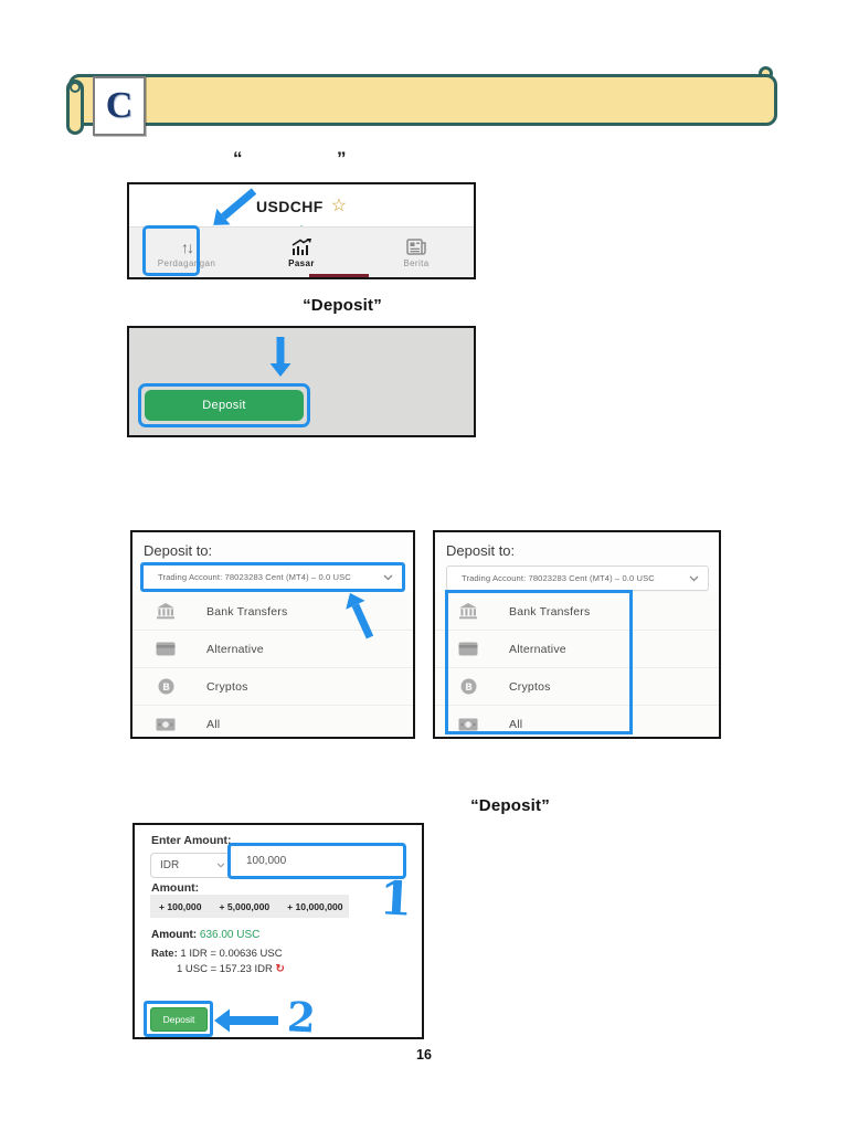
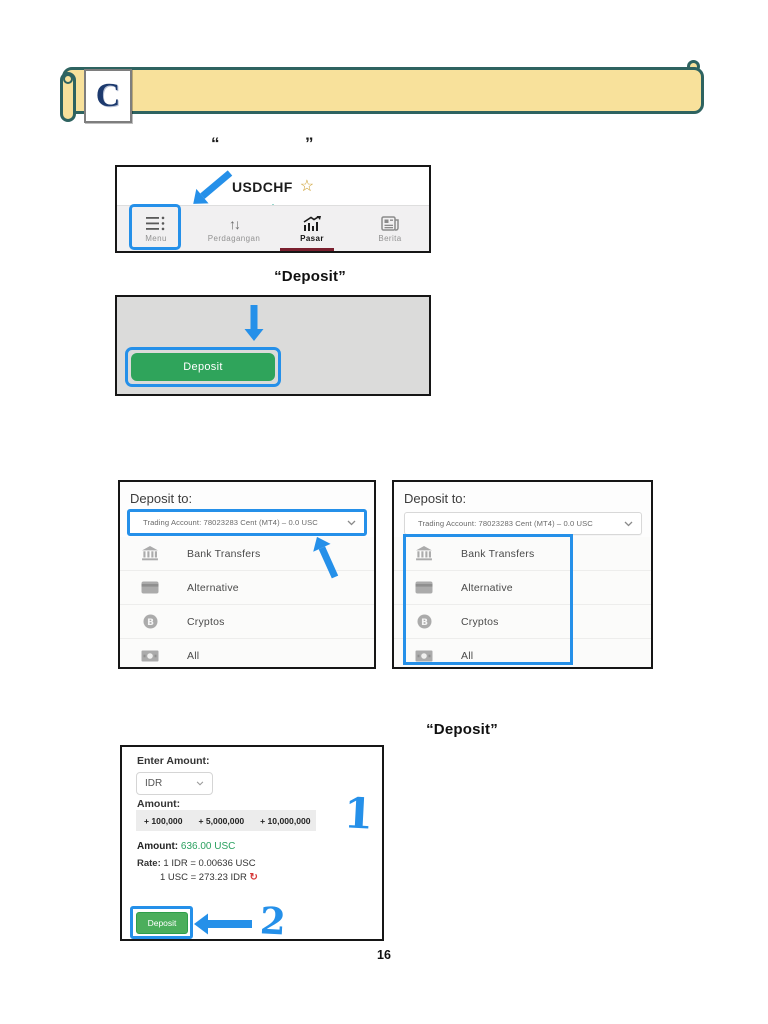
  C
  “
  ”
  USDCHF
  ☆
+ Menu
  ↑↓
  Perdagangan
  Pasar
  Berita
  “Deposit”
  Deposit
  Deposit to:
  Trading Account: 78023283 Cent (MT4) – 0.0 USC
  Bank Transfers
  Alternative
  B
  Cryptos
  All
  Deposit to:
  Trading Account: 78023283 Cent (MT4) – 0.0 USC
  Bank Transfers
  Alternative
  B
  Cryptos
  All
  “Deposit”
  Enter Amount:
  IDR
- 100,000
  Amount:
  + 100,000
  + 5,000,000
  + 10,000,000
  Amount: 636.00 USC
  Rate: 1 IDR = 0.00636 USC
- 1 USC = 157.23 IDR ↻
+ 1 USC = 273.23 IDR ↻
  Deposit
  16
